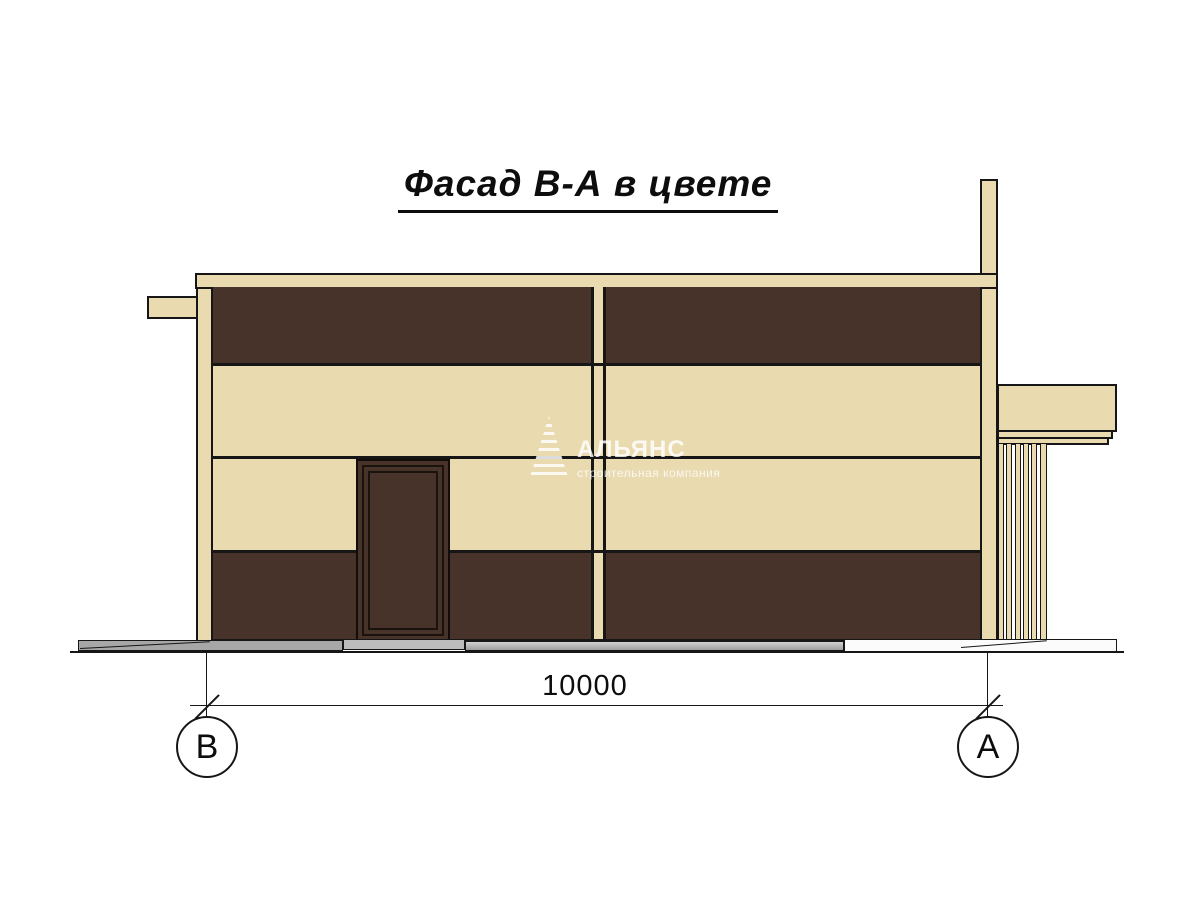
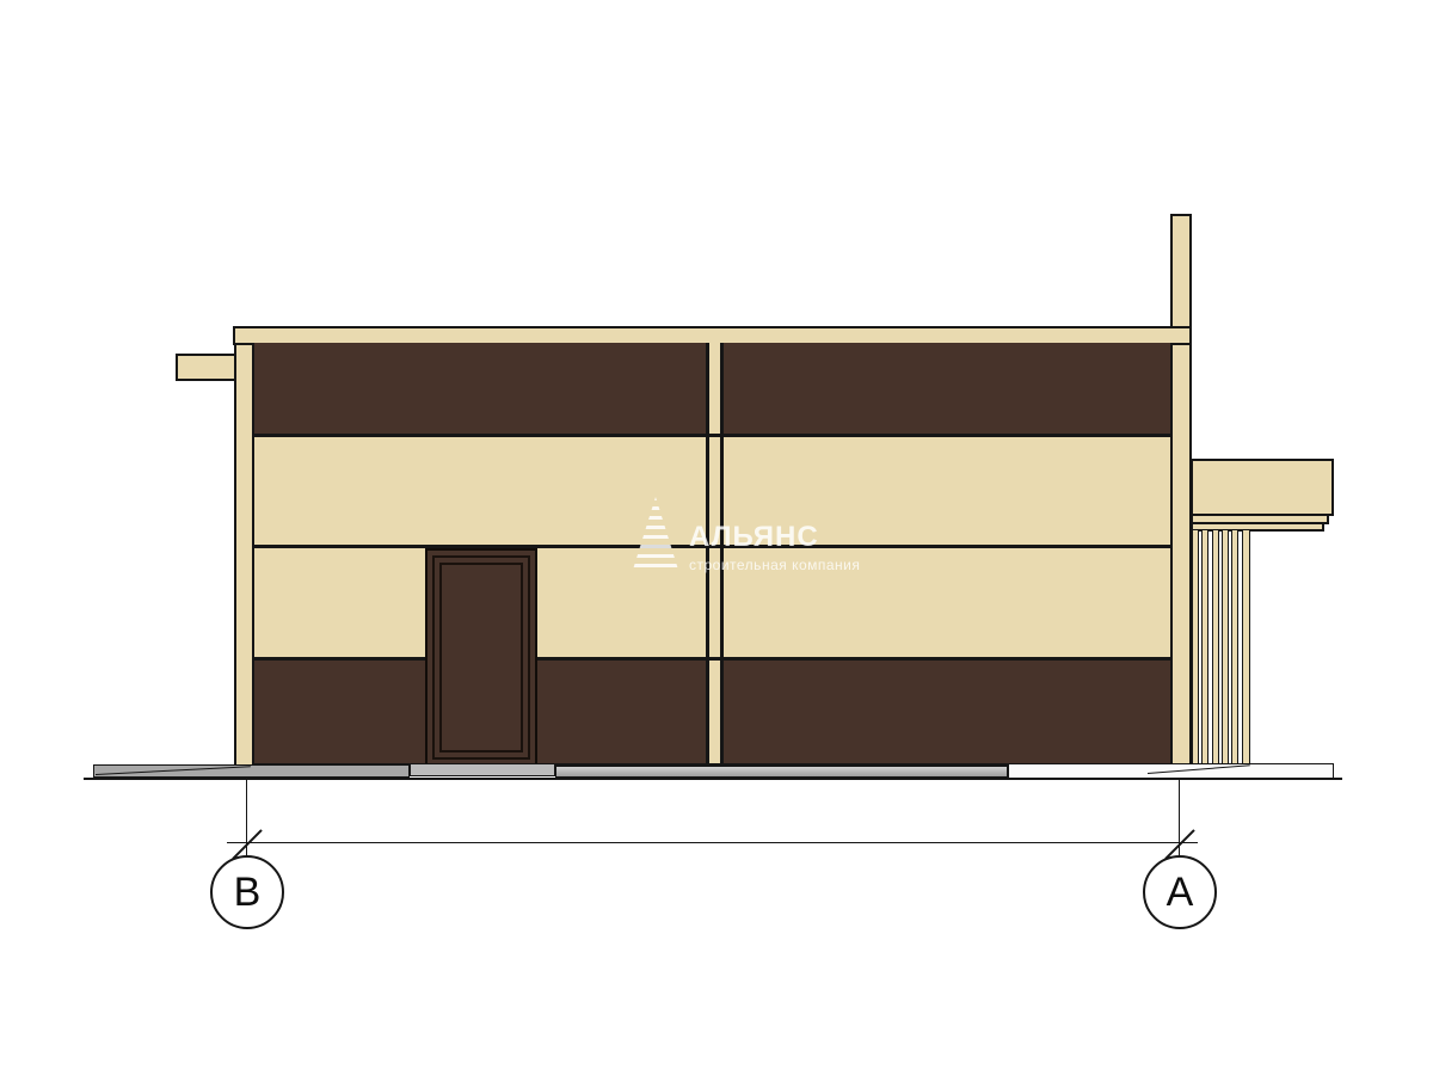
- Фасад В-А в цвете
- 10000
  В
  А
  АЛЬЯНС
  строительная компания
